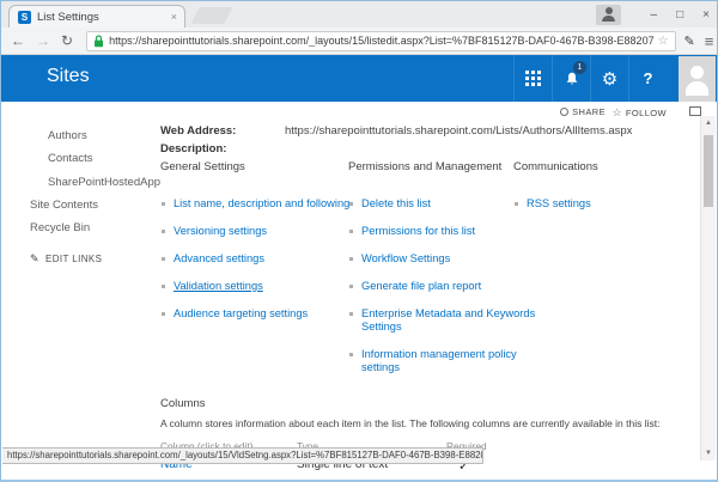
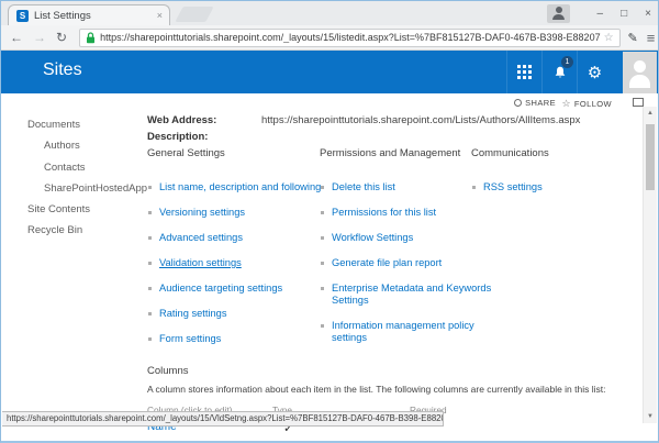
  S
  List Settings
  ×
  –
  □
  ×
  ←
  →
  ↻
  https://sharepointtutorials.sharepoint.com/_layouts/15/listedit.aspx?List=%7BF815127B-DAF0-467B-B398-E88207
  ☆
  ✎
  ≡
  Sites
  ⚙
- ?
  SHARE
  ☆
  FOLLOW
+ Documents
  Authors
  Contacts
  SharePointHostedApp
  Site Contents
  Recycle Bin
- ✎ EDIT LINKS
  Web Address: https://sharepointtutorials.sharepoint.com/Lists/Authors/AllItems.aspx
  Description:
  General Settings
  List name, description and following
  Versioning settings
  Advanced settings
  Validation settings
  Audience targeting settings
+ Rating settings
+ Form settings
  Permissions and Management
  Delete this list
  Permissions for this list
  Workflow Settings
  Generate file plan report
  Enterprise Metadata and Keywords Settings
  Information management policy settings
  Communications
  RSS settings
  Columns
  A column stores information about each item in the list. The following columns are currently available in this list:
  Column (click to edit)
  Type
  Required
  Name
- Single line of text
  ✓
  https://sharepointtutorials.sharepoint.com/_layouts/15/VldSetng.aspx?List=%7BF815127B-DAF0-467B-B398-E882
